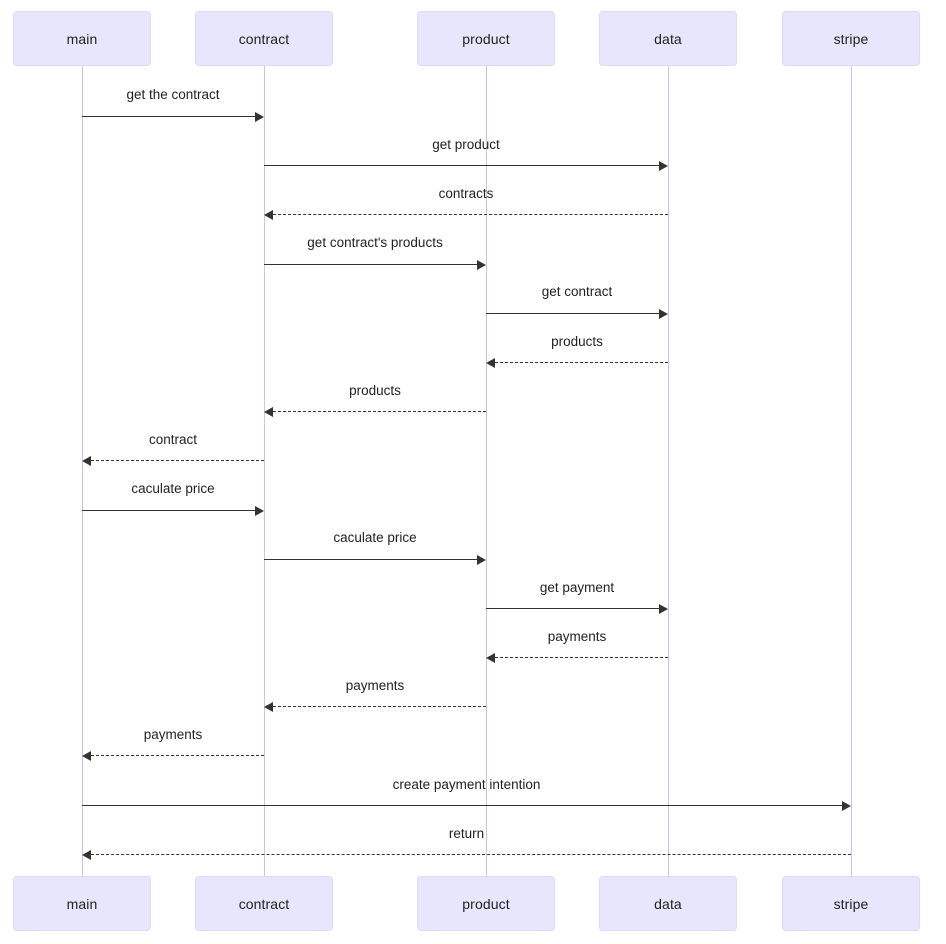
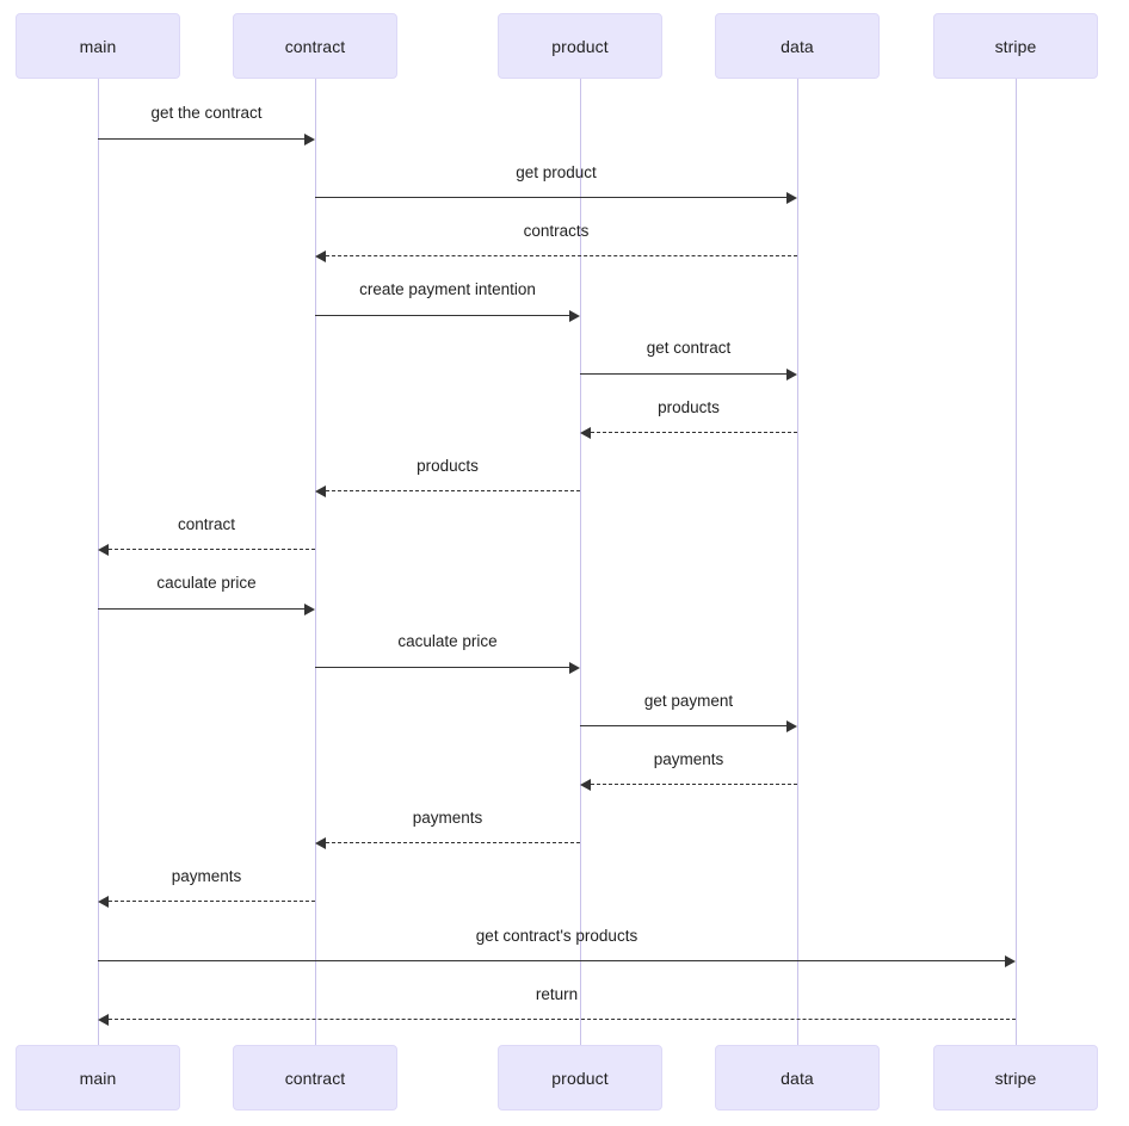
  main
  main
  contract
  contract
  product
  product
  data
  data
  stripe
  stripe
  get the contract
  get product
  contracts
- get contract's products
+ create payment intention
  get contract
  products
  products
  contract
  caculate price
  caculate price
  get payment
  payments
  payments
  payments
- create payment intention
+ get contract's products
  return
